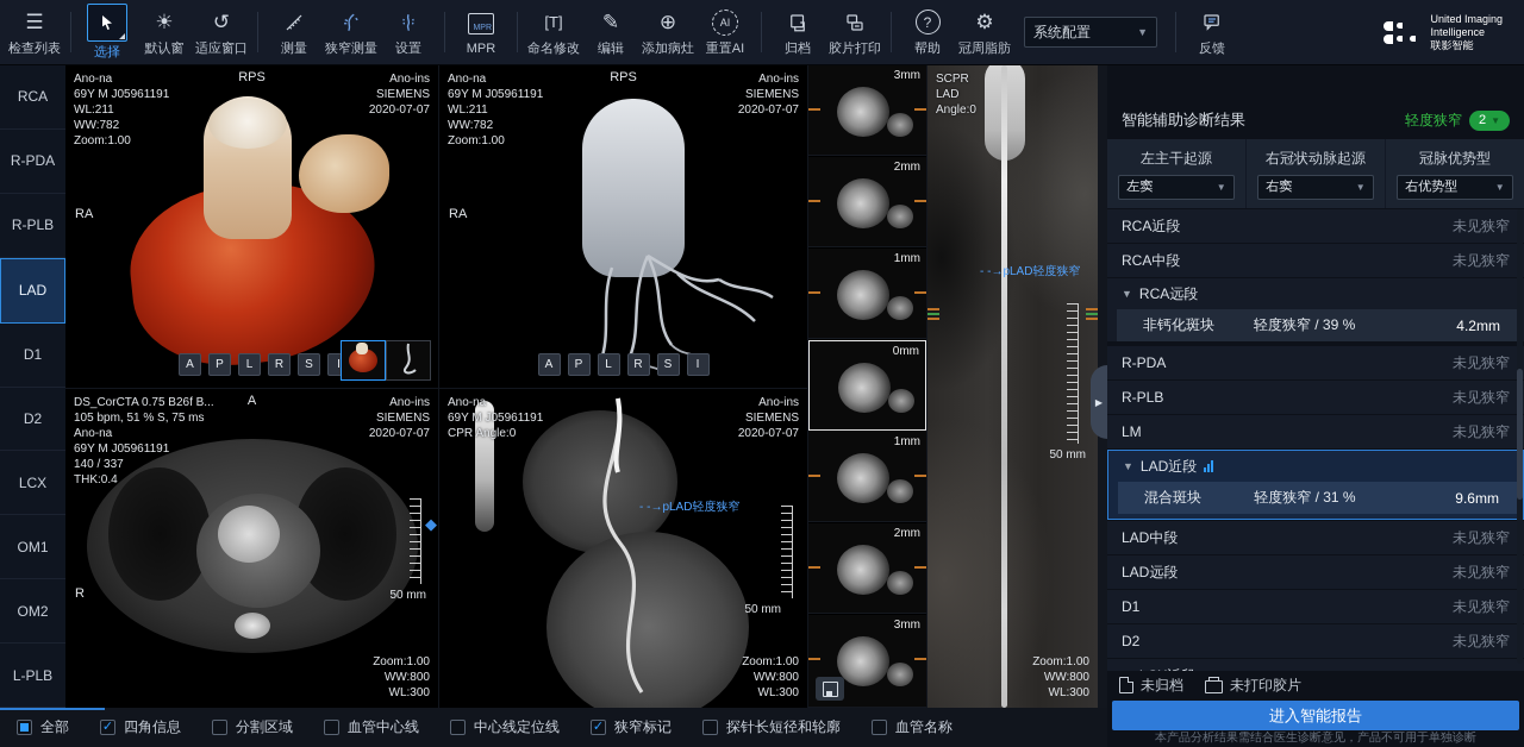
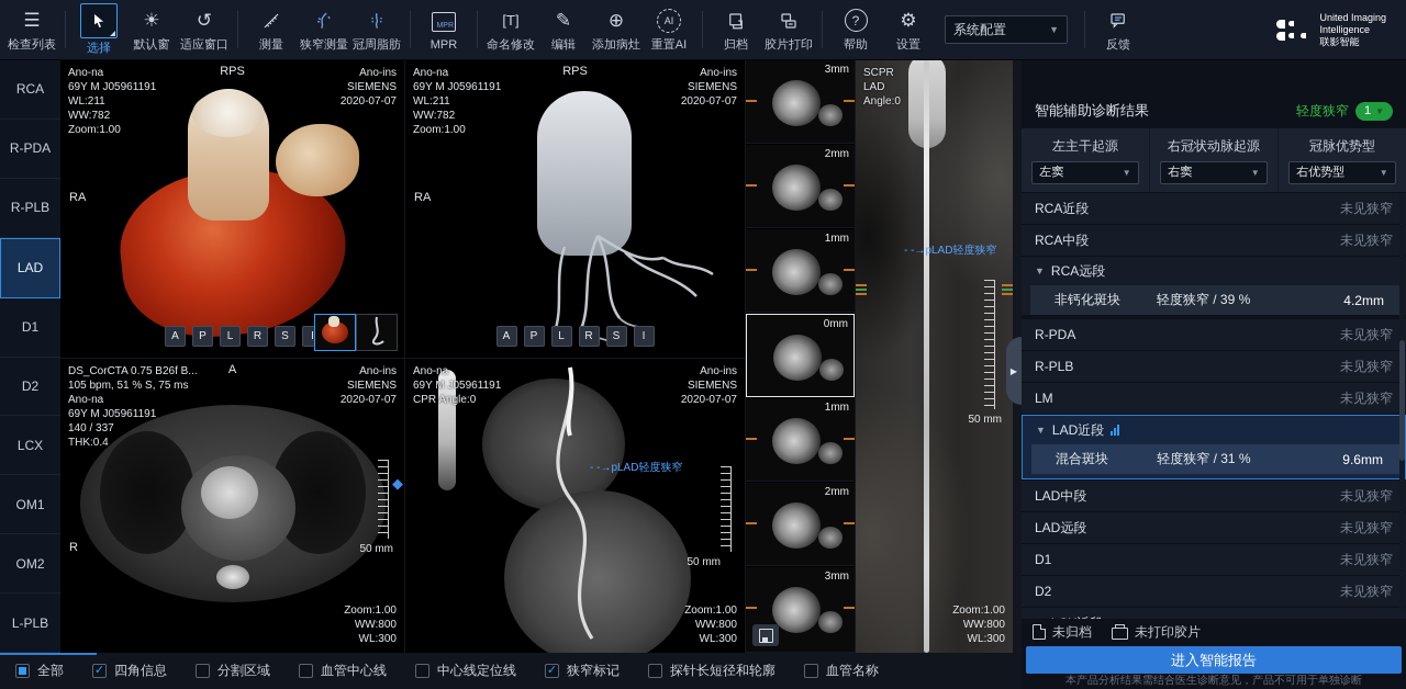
  ☰
  检查列表
  选择
  ☀
  默认窗
  ↺
  适应窗口
  测量
  狭窄测量
- 设置
+ 冠周脂肪
  MPR
  [T]
  命名修改
  ✎
  编辑
  ⊕
  添加病灶
  AI
  重置AI
  归档
  胶片打印
  ?
  帮助
  ⚙
- 冠周脂肪
+ 设置
  系统配置
  ▼
  反馈
  United Imaging
  Intelligence
  联影智能
  RCA
  R-PDA
  R-PLB
  LAD
  D1
  D2
  LCX
  OM1
  OM2
  L-PLB
  Ano-na
  69Y M J05961191
  WL:211
  WW:782
  Zoom:1.00
  RPS
  RA
  Ano-ins
  SIEMENS
  2020-07-07
  A
  P
  L
  R
  S
  I
  Ano-na
  69Y M J05961191
  WL:211
  WW:782
  Zoom:1.00
  RPS
  RA
  Ano-ins
  SIEMENS
  2020-07-07
  A
  P
  L
  R
  S
  I
  DS_CorCTA 0.75 B26f B...
  105 bpm, 51 % S, 75 ms
  Ano-na
  69Y M J05961191
  140 / 337
  THK:0.4
  A
  R
  Ano-ins
  SIEMENS
  2020-07-07
  50 mm
  ◆
  Zoom:1.00
  WW:800
  WL:300
  Ano-na
  69Y M J05961191
  CPR Angle:0
  Ano-ins
  SIEMENS
  2020-07-07
  - -→pLAD轻度狭窄
  50 mm
  Zoom:1.00
  WW:800
  WL:300
  3mm
  2mm
  1mm
  0mm
  1mm
  2mm
  3mm
  SCPR
  LAD
  Angle:0
  - -→pLAD轻度狭窄
  50 mm
  Zoom:1.00
  WW:800
  WL:300
  ▶
  全部
  ✓
  四角信息
  分割区域
  血管中心线
  中心线定位线
  ✓
  狭窄标记
  探针长短径和轮廓
  血管名称
  智能辅助诊断结果
  轻度狭窄
- 2
+ 1
  ▼
  左主干起源
  左窦
  ▼
  右冠状动脉起源
  右窦
  ▼
  冠脉优势型
  右优势型
  ▼
  RCA近段
  未见狭窄
  RCA中段
  未见狭窄
  ▼
  RCA远段
  非钙化斑块
  轻度狭窄 / 39 %
  4.2mm
  R-PDA
  未见狭窄
  R-PLB
  未见狭窄
  LM
  未见狭窄
  ▼
  LAD近段
  混合斑块
  轻度狭窄 / 31 %
  9.6mm
  LAD中段
  未见狭窄
  LAD远段
  未见狭窄
  D1
  未见狭窄
  D2
  未见狭窄
  未归档
  未打印胶片
  进入智能报告
  本产品分析结果需结合医生诊断意见，产品不可用于单独诊断
